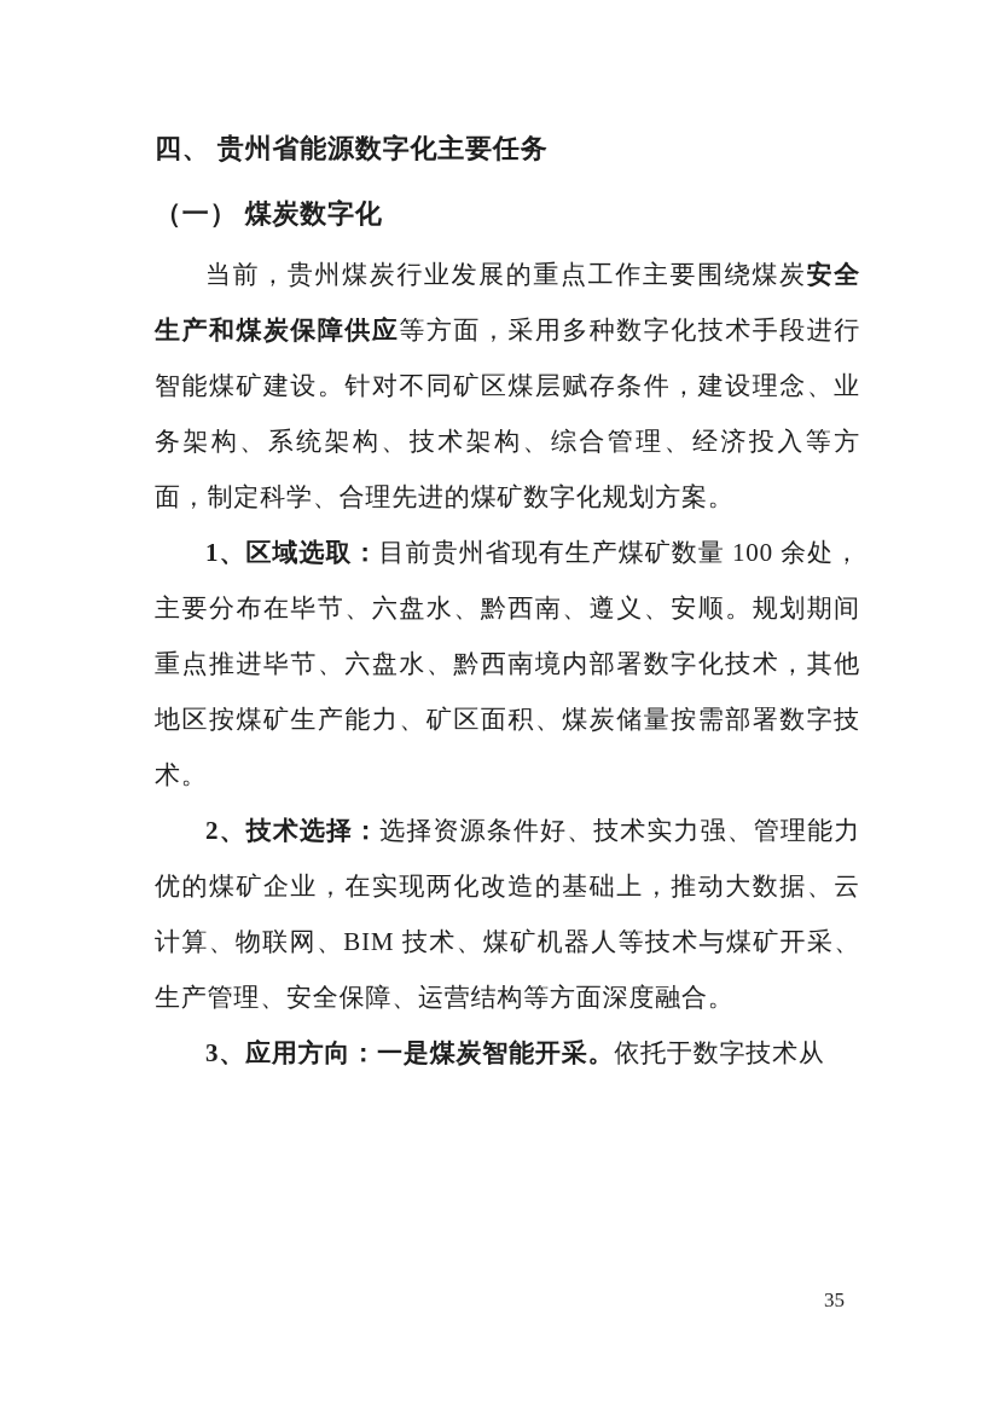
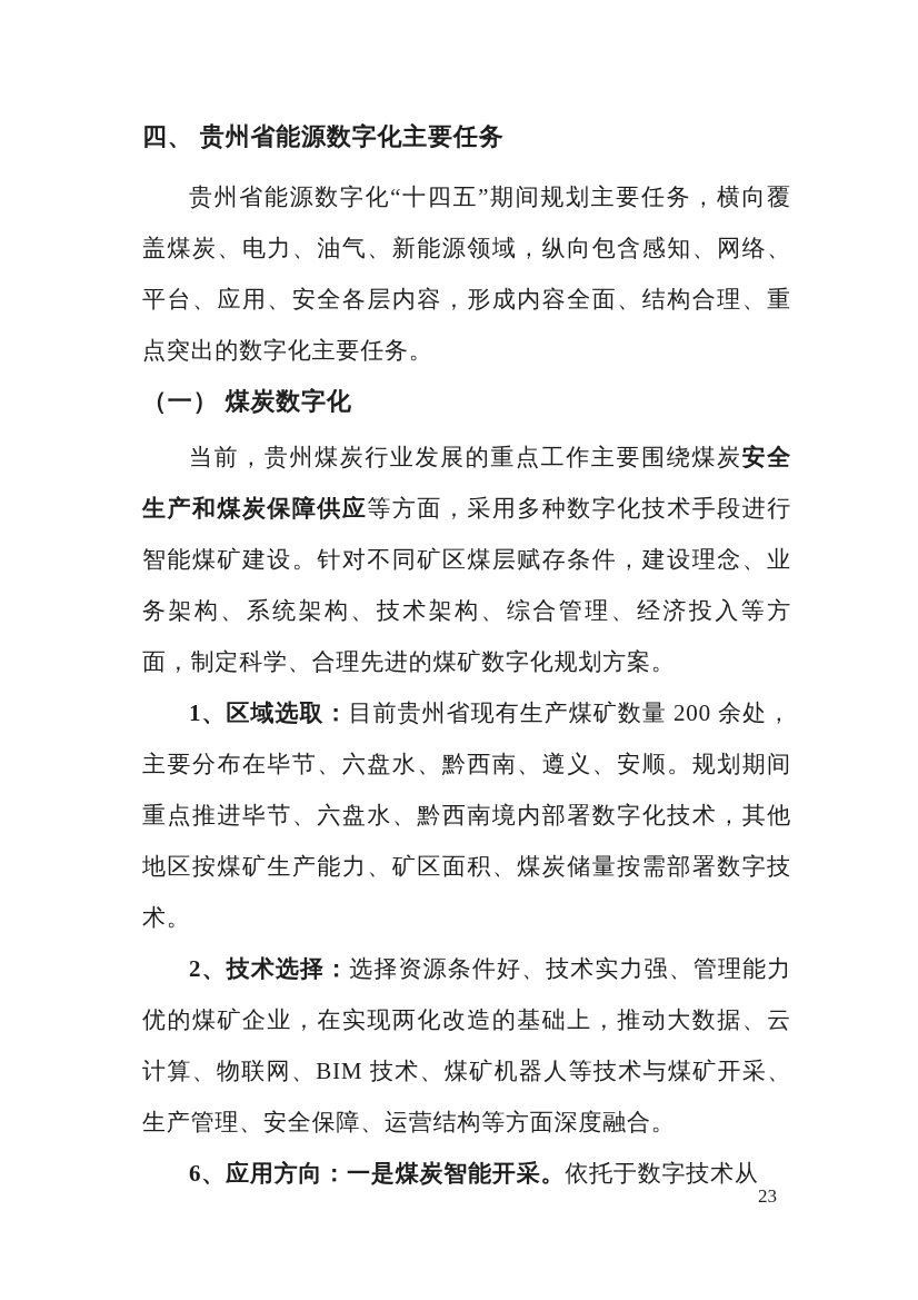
  四、 贵州省能源数字化主要任务
+ 贵州省能源数字化“十四五”期间规划主要任务，横向覆盖煤炭、电力、油气、新能源领域，纵向包含感知、网络、平台、应用、安全各层内容，形成内容全面、结构合理、重点突出的数字化主要任务。
  （一） 煤炭数字化
  当前，贵州煤炭行业发展的重点工作主要围绕煤炭安全生产和煤炭保障供应等方面，采用多种数字化技术手段进行智能煤矿建设。针对不同矿区煤层赋存条件，建设理念、业务架构、系统架构、技术架构、综合管理、经济投入等方面，制定科学、合理先进的煤矿数字化规划方案。
- 1、区域选取：目前贵州省现有生产煤矿数量 100 余处，主要分布在毕节、六盘水、黔西南、遵义、安顺。规划期间重点推进毕节、六盘水、黔西南境内部署数字化技术，其他地区按煤矿生产能力、矿区面积、煤炭储量按需部署数字技术。
+ 1、区域选取：目前贵州省现有生产煤矿数量 200 余处，主要分布在毕节、六盘水、黔西南、遵义、安顺。规划期间重点推进毕节、六盘水、黔西南境内部署数字化技术，其他地区按煤矿生产能力、矿区面积、煤炭储量按需部署数字技术。
  2、技术选择：选择资源条件好、技术实力强、管理能力优的煤矿企业，在实现两化改造的基础上，推动大数据、云计算、物联网、BIM 技术、煤矿机器人等技术与煤矿开采、生产管理、安全保障、运营结构等方面深度融合。
- 3、应用方向：一是煤炭智能开采。依托于数字技术从
+ 6、应用方向：一是煤炭智能开采。依托于数字技术从
- 35
+ 23
